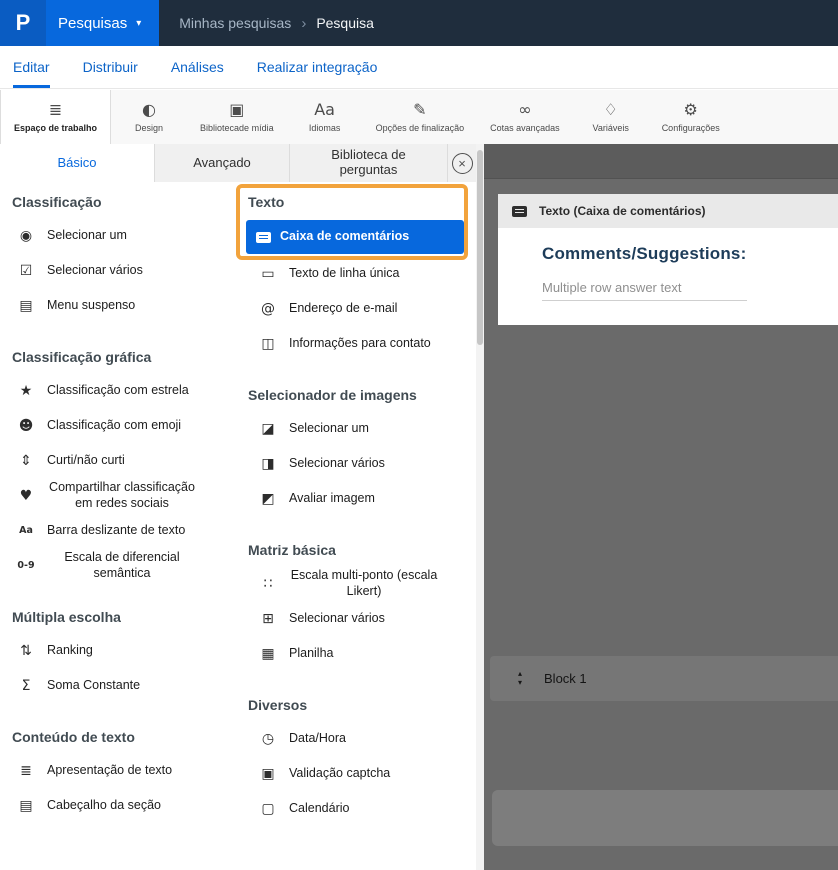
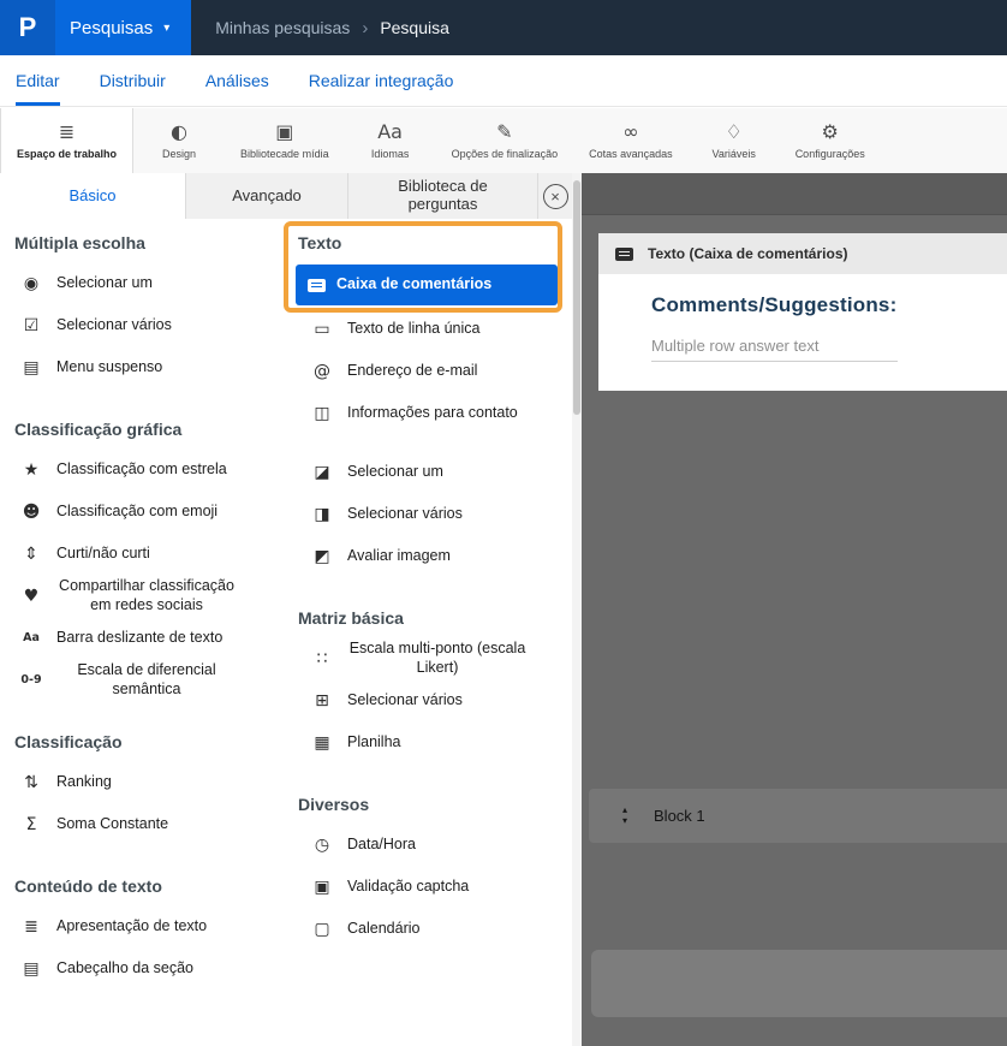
  P
  Pesquisas
  ▾
  Minhas pesquisas
  ›
  Pesquisa
  Editar
  Distribuir
  Análises
  Realizar integração
  ≣
  Espaço de trabalho
  ◐
  Design
  ▣
  Bibliotecade mídia
  Aa
  Idiomas
  ✎
  Opções de finalização
  ∞
  Cotas avançadas
  ♢
  Variáveis
  ⚙
  Configurações
  Básico
  Avançado
  Biblioteca de perguntas
  ×
- Classificação
+ Múltipla escolha
  ◉
  Selecionar um
  ☑
  Selecionar vários
  ▤
  Menu suspenso
  Classificação gráfica
  ★
  Classificação com estrela
  ☻
  Classificação com emoji
  ⇕
  Curti/não curti
  ♥
  Compartilhar classificação em redes sociais
  Aa
  Barra deslizante de texto
  0-9
  Escala de diferencial semântica
- Múltipla escolha
+ Classificação
  ⇅
  Ranking
  Σ
  Soma Constante
  Conteúdo de texto
  ≣
  Apresentação de texto
  ▤
  Cabeçalho da seção
  Texto
  Caixa de comentários
  ▭
  Texto de linha única
  @
  Endereço de e-mail
  ◫
  Informações para contato
- Selecionador de imagens
  ◪
  Selecionar um
  ◨
  Selecionar vários
  ◩
  Avaliar imagem
  Matriz básica
  ∷
  Escala multi-ponto (escala Likert)
  ⊞
  Selecionar vários
  ▦
  Planilha
  Diversos
  ◷
  Data/Hora
  ▣
  Validação captcha
  ▢
  Calendário
  Texto (Caixa de comentários)
  Comments/Suggestions:
  Multiple row answer text
  ▴
  ▾
  Block 1
